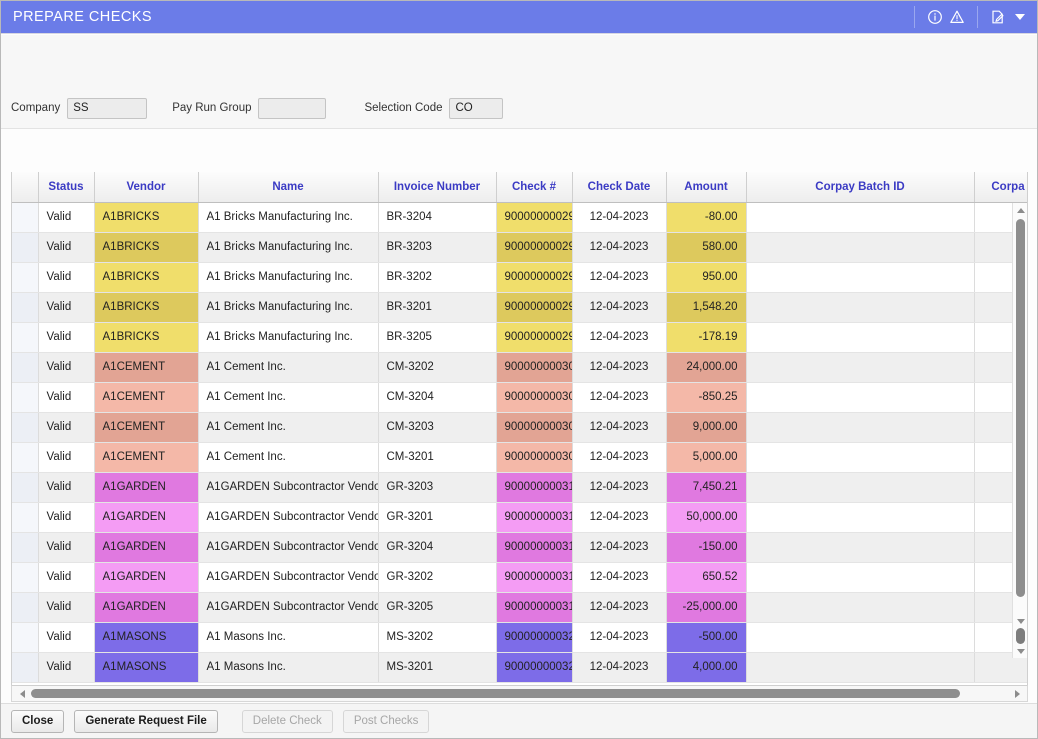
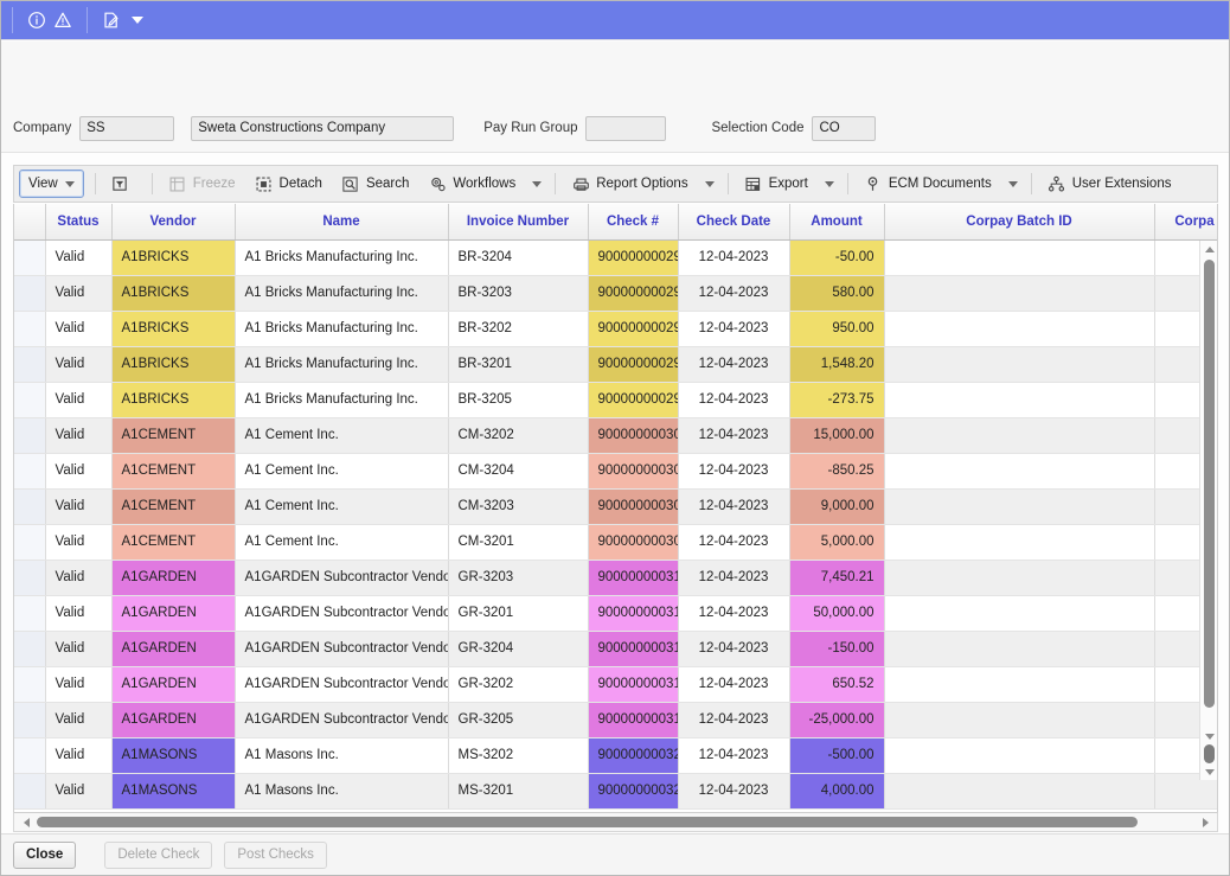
- PREPARE CHECKS
  Company
  SS
+ Sweta Constructions Company
  Pay Run Group
  Selection Code
  CO
+ View
+ Freeze
+ Detach
+ Search
+ Workflows
+ Report Options
+ Export
+ ECM Documents
+ User Extensions
  	Status	Vendor	Name	Invoice Number	Check #	Check Date	Amount	Corpay Batch ID	Corpa
- 	Valid	A1BRICKS	A1 Bricks Manufacturing Inc.	BR-3204	9000000002	12-04-2023	-80.00
+ 	Valid	A1BRICKS	A1 Bricks Manufacturing Inc.	BR-3204	9000000002	12-04-2023	-50.00
  	Valid	A1BRICKS	A1 Bricks Manufacturing Inc.	BR-3203	9000000002	12-04-2023	580.00
  	Valid	A1BRICKS	A1 Bricks Manufacturing Inc.	BR-3202	9000000002	12-04-2023	950.00
  	Valid	A1BRICKS	A1 Bricks Manufacturing Inc.	BR-3201	9000000002	12-04-2023	1,548.20
- 	Valid	A1BRICKS	A1 Bricks Manufacturing Inc.	BR-3205	9000000002	12-04-2023	-178.19
+ 	Valid	A1BRICKS	A1 Bricks Manufacturing Inc.	BR-3205	9000000002	12-04-2023	-273.75
- 	Valid	A1CEMENT	A1 Cement Inc.	CM-3202	9000000003	12-04-2023	24,000.00
+ 	Valid	A1CEMENT	A1 Cement Inc.	CM-3202	9000000003	12-04-2023	15,000.00
  	Valid	A1CEMENT	A1 Cement Inc.	CM-3204	9000000003	12-04-2023	-850.25
  	Valid	A1CEMENT	A1 Cement Inc.	CM-3203	9000000003	12-04-2023	9,000.00
  	Valid	A1CEMENT	A1 Cement Inc.	CM-3201	9000000003	12-04-2023	5,000.00
  	Valid	A1GARDEN	A1GARDEN Subcontractor Vendo	GR-3203	9000000003	12-04-2023	7,450.21
  	Valid	A1GARDEN	A1GARDEN Subcontractor Vendo	GR-3201	9000000003	12-04-2023	50,000.00
  	Valid	A1GARDEN	A1GARDEN Subcontractor Vendo	GR-3204	9000000003	12-04-2023	-150.00
  	Valid	A1GARDEN	A1GARDEN Subcontractor Vendo	GR-3202	9000000003	12-04-2023	650.52
  	Valid	A1GARDEN	A1GARDEN Subcontractor Vendo	GR-3205	9000000003	12-04-2023	-25,000.00
  	Valid	A1MASONS	A1 Masons Inc.	MS-3202	9000000003	12-04-2023	-500.00
  	Valid	A1MASONS	A1 Masons Inc.	MS-3201	9000000003	12-04-2023	4,000.00
  Close
- Generate Request File
  Delete Check
  Post Checks
